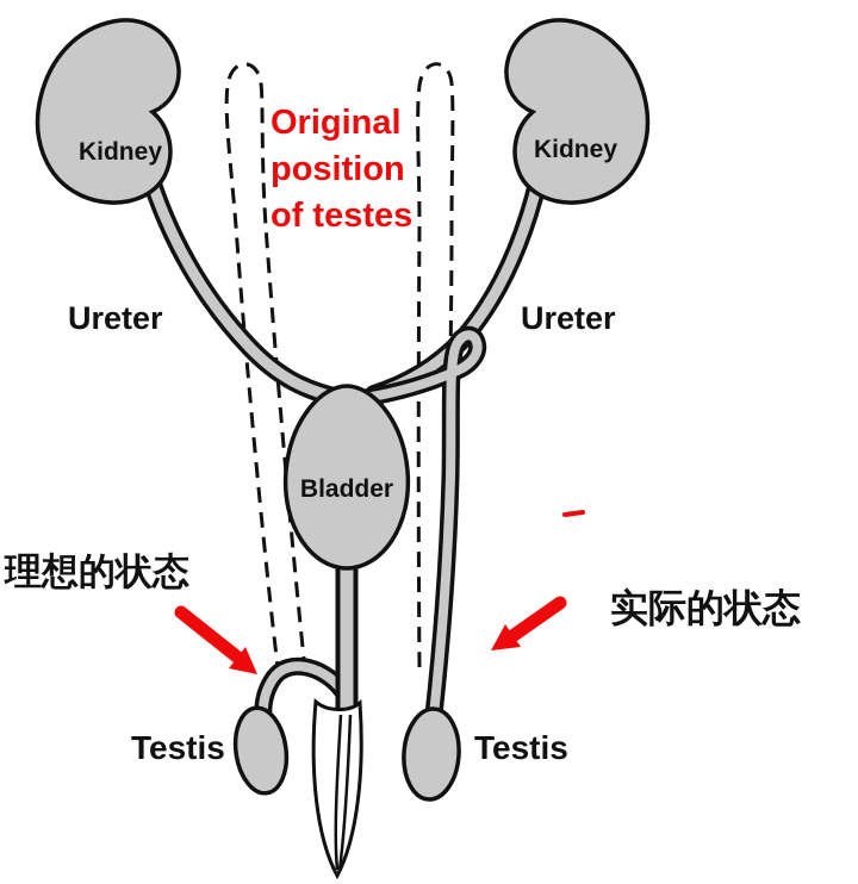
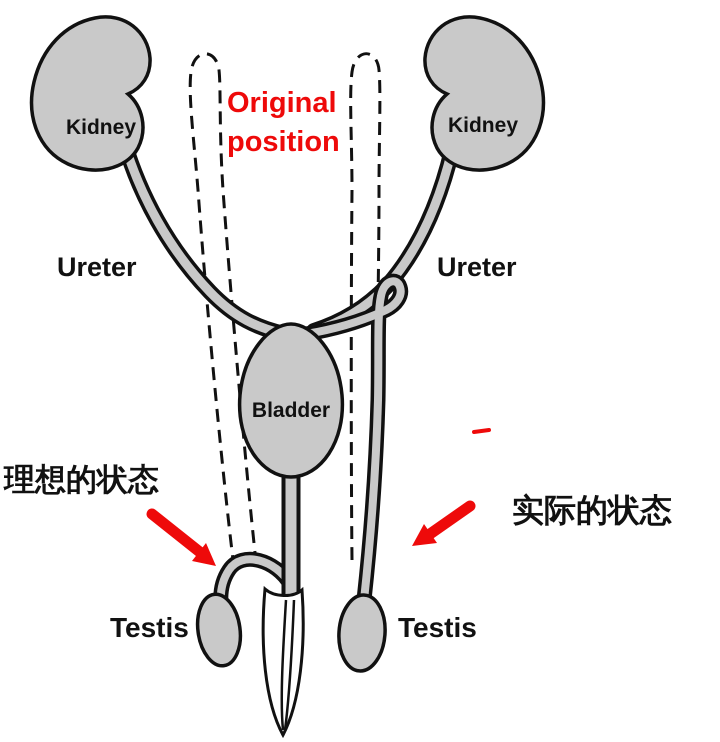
  Kidney
  Kidney
  Ureter
  Ureter
  Bladder
  Testis
  Testis
  Original
  position
- of testes
  理想的状态
  实际的状态
